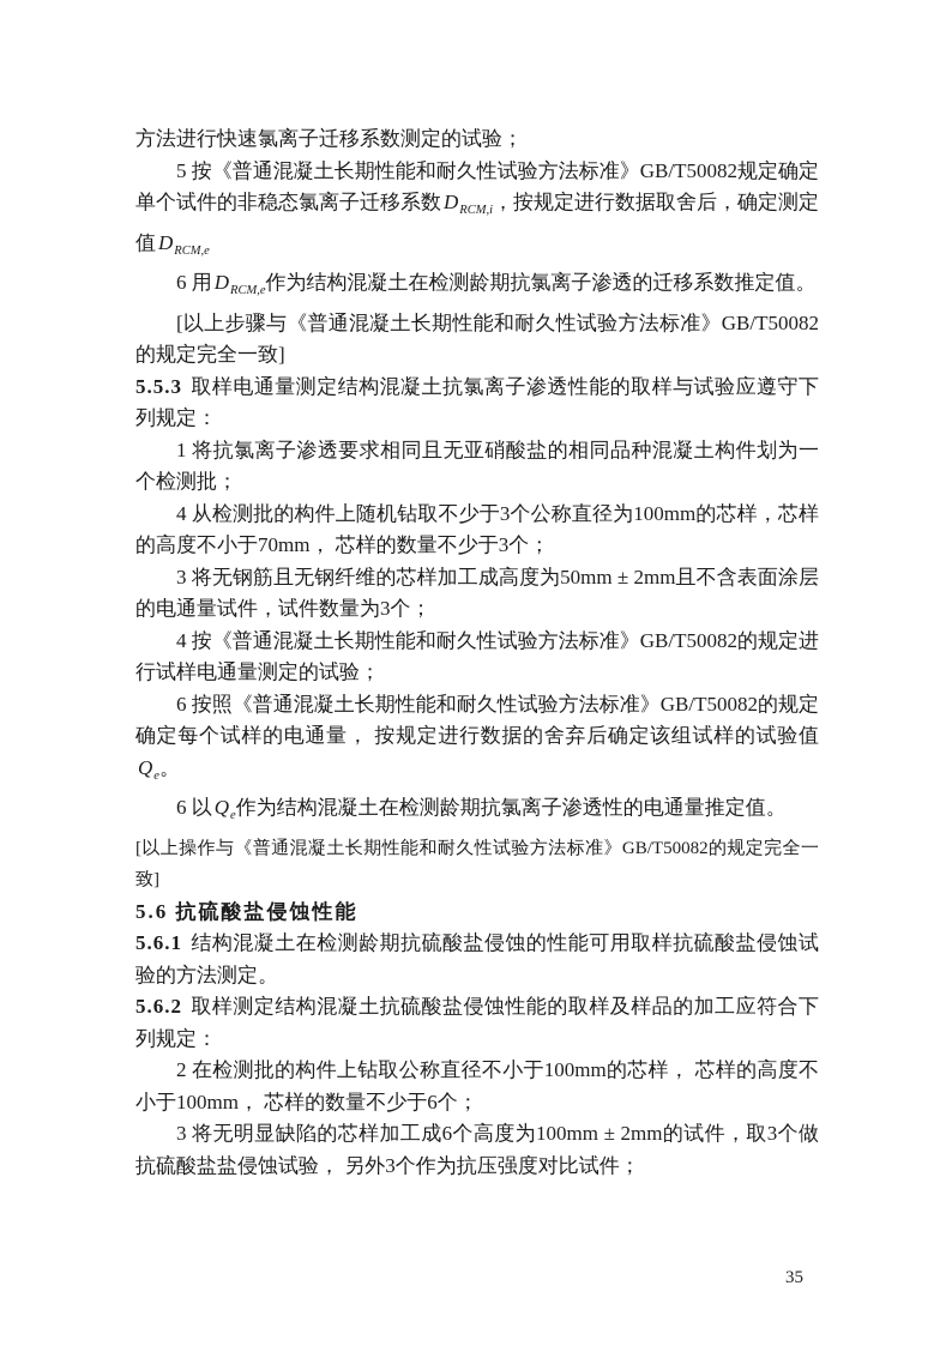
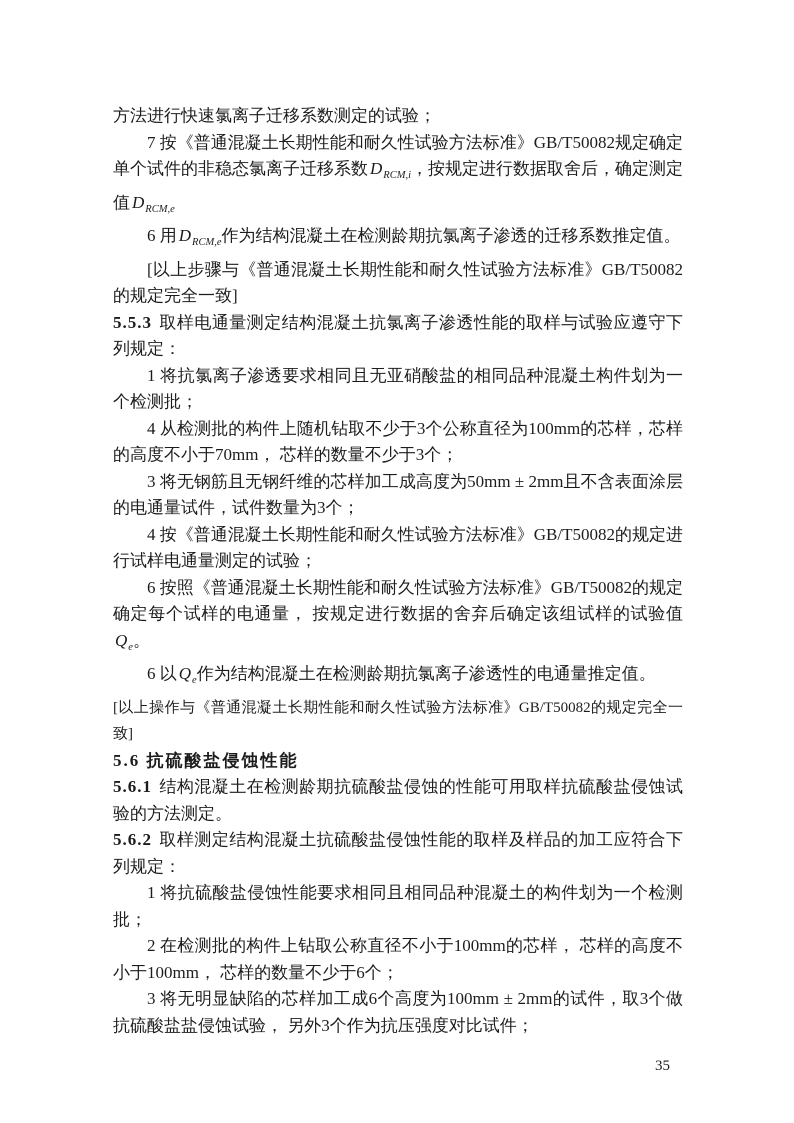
  方法进行快速氯离子迁移系数测定的试验；
- 5 按《普通混凝土长期性能和耐久性试验方法标准》GB/T50082规定确定单个试件的非稳态氯离子迁移系数DRCM,i，按规定进行数据取舍后，确定测定值DRCM,e
+ 7 按《普通混凝土长期性能和耐久性试验方法标准》GB/T50082规定确定单个试件的非稳态氯离子迁移系数DRCM,i，按规定进行数据取舍后，确定测定值DRCM,e
  6 用DRCM,e作为结构混凝土在检测龄期抗氯离子渗透的迁移系数推定值。
  [以上步骤与《普通混凝土长期性能和耐久性试验方法标准》GB/T50082 的规定完全一致]
  5.5.3 取样电通量测定结构混凝土抗氯离子渗透性能的取样与试验应遵守下列规定：
  1 将抗氯离子渗透要求相同且无亚硝酸盐的相同品种混凝土构件划为一个检测批；
  4 从检测批的构件上随机钻取不少于3个公称直径为100mm的芯样，芯样的高度不小于70mm， 芯样的数量不少于3个；
  3 将无钢筋且无钢纤维的芯样加工成高度为50mm ± 2mm且不含表面涂层的电通量试件，试件数量为3个；
  4 按《普通混凝土长期性能和耐久性试验方法标准》GB/T50082的规定进行试样电通量测定的试验；
  6 按照《普通混凝土长期性能和耐久性试验方法标准》GB/T50082的规定确定每个试样的电通量， 按规定进行数据的舍弃后确定该组试样的试验值Qe。
  6 以Qe作为结构混凝土在检测龄期抗氯离子渗透性的电通量推定值。
  [以上操作与《普通混凝土长期性能和耐久性试验方法标准》GB/T50082的规定完全一致]
  5.6 抗硫酸盐侵蚀性能
  5.6.1 结构混凝土在检测龄期抗硫酸盐侵蚀的性能可用取样抗硫酸盐侵蚀试验的方法测定。
  5.6.2 取样测定结构混凝土抗硫酸盐侵蚀性能的取样及样品的加工应符合下列规定：
+ 1 将抗硫酸盐侵蚀性能要求相同且相同品种混凝土的构件划为一个检测批；
  2 在检测批的构件上钻取公称直径不小于100mm的芯样， 芯样的高度不小于100mm， 芯样的数量不少于6个；
  3 将无明显缺陷的芯样加工成6个高度为100mm ± 2mm的试件，取3个做抗硫酸盐盐侵蚀试验， 另外3个作为抗压强度对比试件；
  35
